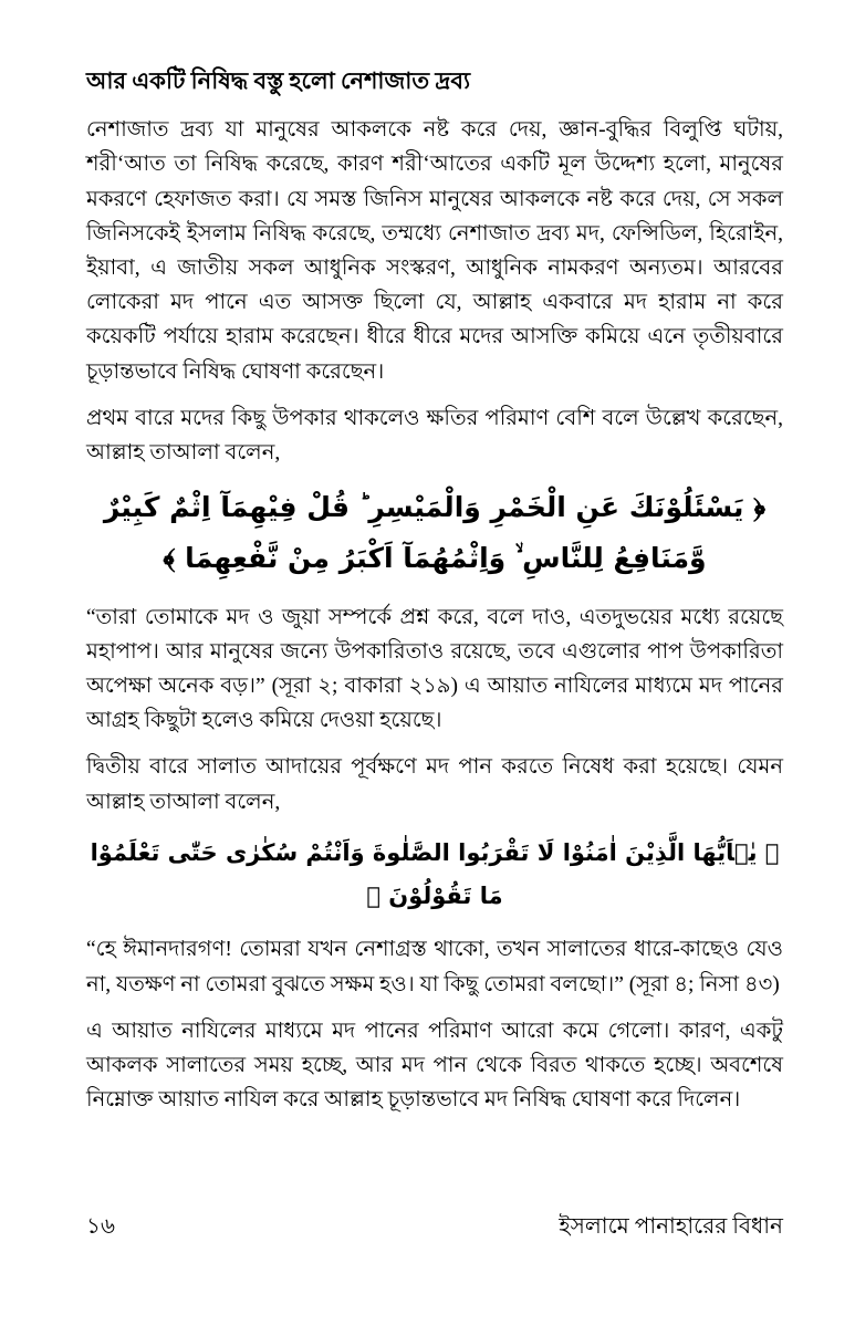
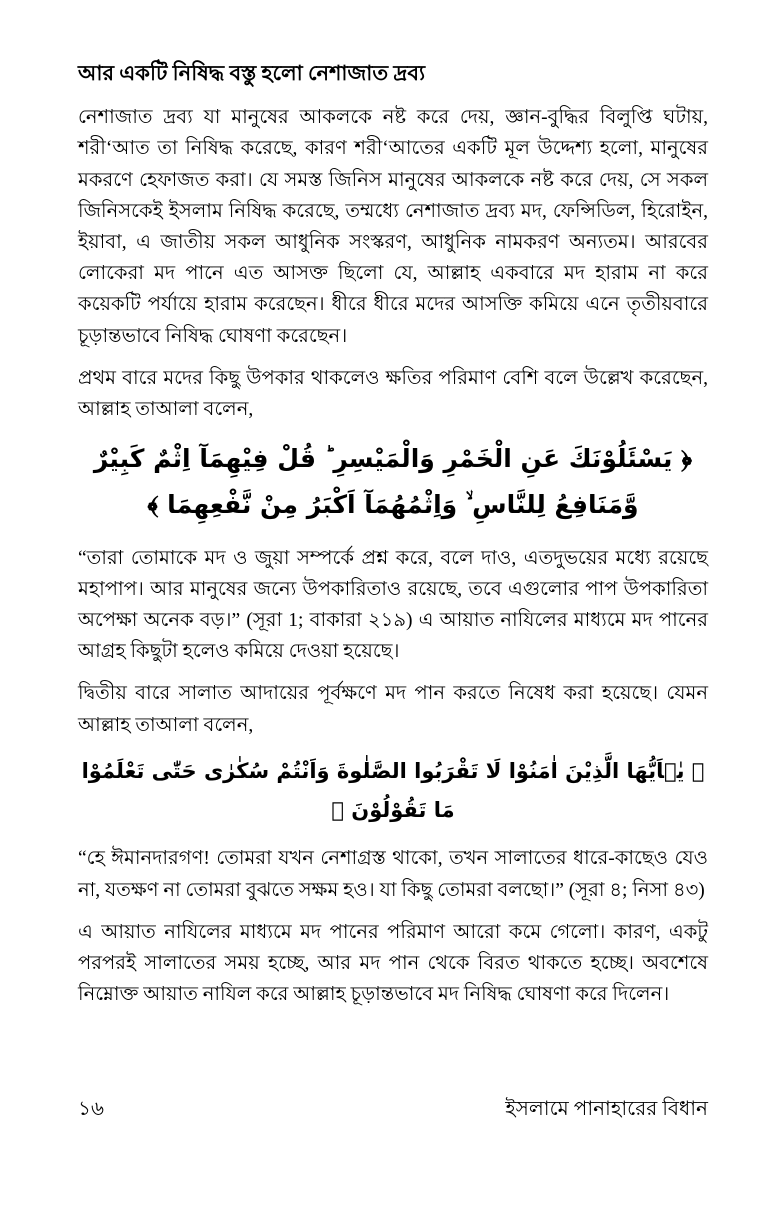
  আর একটি নিষিদ্ধ বস্তু হলো নেশাজাত দ্রব্য
  নেশাজাত দ্রব্য যা মানুষের আকলকে নষ্ট করে দেয়, জ্ঞান-বুদ্ধির বিলুপ্তি ঘটায়, শরী‘আত তা নিষিদ্ধ করেছে, কারণ শরী‘আতের একটি মূল উদ্দেশ্য হলো, মানুষের মকরণে হেফাজত করা। যে সমস্ত জিনিস মানুষের আকলকে নষ্ট করে দেয়, সে সকল জিনিসকেই ইসলাম নিষিদ্ধ করেছে, তম্মধ্যে নেশাজাত দ্রব্য মদ, ফেন্সিডিল, হিরোইন, ইয়াবা, এ জাতীয় সকল আধুনিক সংস্করণ, আধুনিক নামকরণ অন্যতম। আরবের লোকেরা মদ পানে এত আসক্ত ছিলো যে, আল্লাহ একবারে মদ হারাম না করে কয়েকটি পর্যায়ে হারাম করেছেন। ধীরে ধীরে মদের আসক্তি কমিয়ে এনে তৃতীয়বারে চূড়ান্তভাবে নিষিদ্ধ ঘোষণা করেছেন।
  প্রথম বারে মদের কিছু উপকার থাকলেও ক্ষতির পরিমাণ বেশি বলে উল্লেখ করেছেন, আল্লাহ তাআলা বলেন,
  ﴿ يَسْئَلُوْنَكَ عَنِ الْخَمْرِ وَالْمَيْسِرِ ؕ قُلْ فِيْهِمَآ اِثْمٌ كَبِيْرٌ وَّمَنَافِعُ لِلنَّاسِ ۙ وَاِثْمُهُمَآ اَكْبَرُ مِنْ نَّفْعِهِمَا ﴾
- “তারা তোমাকে মদ ও জুয়া সম্পর্কে প্রশ্ন করে, বলে দাও, এতদুভয়ের মধ্যে রয়েছে মহাপাপ। আর মানুষের জন্যে উপকারিতাও রয়েছে, তবে এগুলোর পাপ উপকারিতা অপেক্ষা অনেক বড়।” (সূরা ২; বাকারা ২১৯) এ আয়াত নাযিলের মাধ্যমে মদ পানের আগ্রহ কিছুটা হলেও কমিয়ে দেওয়া হয়েছে।
+ “তারা তোমাকে মদ ও জুয়া সম্পর্কে প্রশ্ন করে, বলে দাও, এতদুভয়ের মধ্যে রয়েছে মহাপাপ। আর মানুষের জন্যে উপকারিতাও রয়েছে, তবে এগুলোর পাপ উপকারিতা অপেক্ষা অনেক বড়।” (সূরা 1; বাকারা ২১৯) এ আয়াত নাযিলের মাধ্যমে মদ পানের আগ্রহ কিছুটা হলেও কমিয়ে দেওয়া হয়েছে।
  দ্বিতীয় বারে সালাত আদায়ের পূর্বক্ষণে মদ পান করতে নিষেধ করা হয়েছে। যেমন আল্লাহ তাআলা বলেন,
  ﴿ يٰۤاَيُّهَا الَّذِيْنَ اٰمَنُوْا لَا تَقْرَبُوا الصَّلٰوةَ وَاَنْتُمْ سُكٰرٰى حَتّٰى تَعْلَمُوْا مَا تَقُوْلُوْنَ ﴾
  “হে ঈমানদারগণ! তোমরা যখন নেশাগ্রস্ত থাকো, তখন সালাতের ধারে-কাছেও যেও না, যতক্ষণ না তোমরা বুঝতে সক্ষম হও। যা কিছু তোমরা বলছো।” (সূরা ৪; নিসা ৪৩)
- এ আয়াত নাযিলের মাধ্যমে মদ পানের পরিমাণ আরো কমে গেলো। কারণ, একটু আকলক সালাতের সময় হচ্ছে, আর মদ পান থেকে বিরত থাকতে হচ্ছে। অবশেষে নিম্নোক্ত আয়াত নাযিল করে আল্লাহ চূড়ান্তভাবে মদ নিষিদ্ধ ঘোষণা করে দিলেন।
+ এ আয়াত নাযিলের মাধ্যমে মদ পানের পরিমাণ আরো কমে গেলো। কারণ, একটু পরপরই সালাতের সময় হচ্ছে, আর মদ পান থেকে বিরত থাকতে হচ্ছে। অবশেষে নিম্নোক্ত আয়াত নাযিল করে আল্লাহ চূড়ান্তভাবে মদ নিষিদ্ধ ঘোষণা করে দিলেন।
  ১৬
  ইসলামে পানাহারের বিধান
